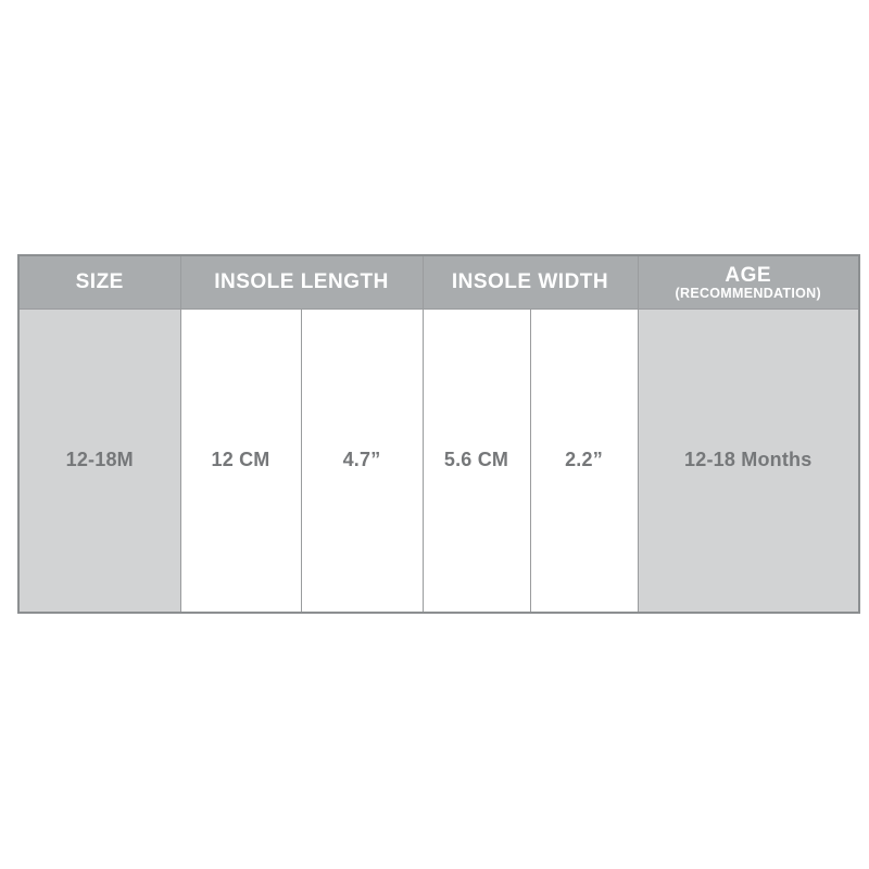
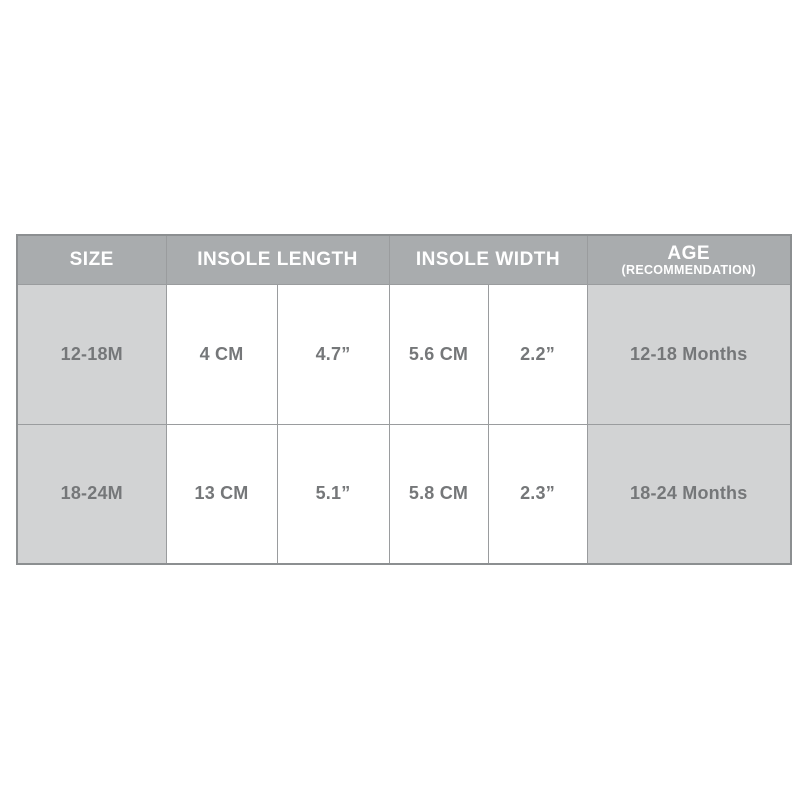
  SIZE	INSOLE LENGTH	INSOLE WIDTH	AGE (RECOMMENDATION)
- 12-18M	12 CM	4.7”	5.6 CM	2.2”	12-18 Months
+ 12-18M	4 CM	4.7”	5.6 CM	2.2”	12-18 Months
+ 18-24M	13 CM	5.1”	5.8 CM	2.3”	18-24 Months
